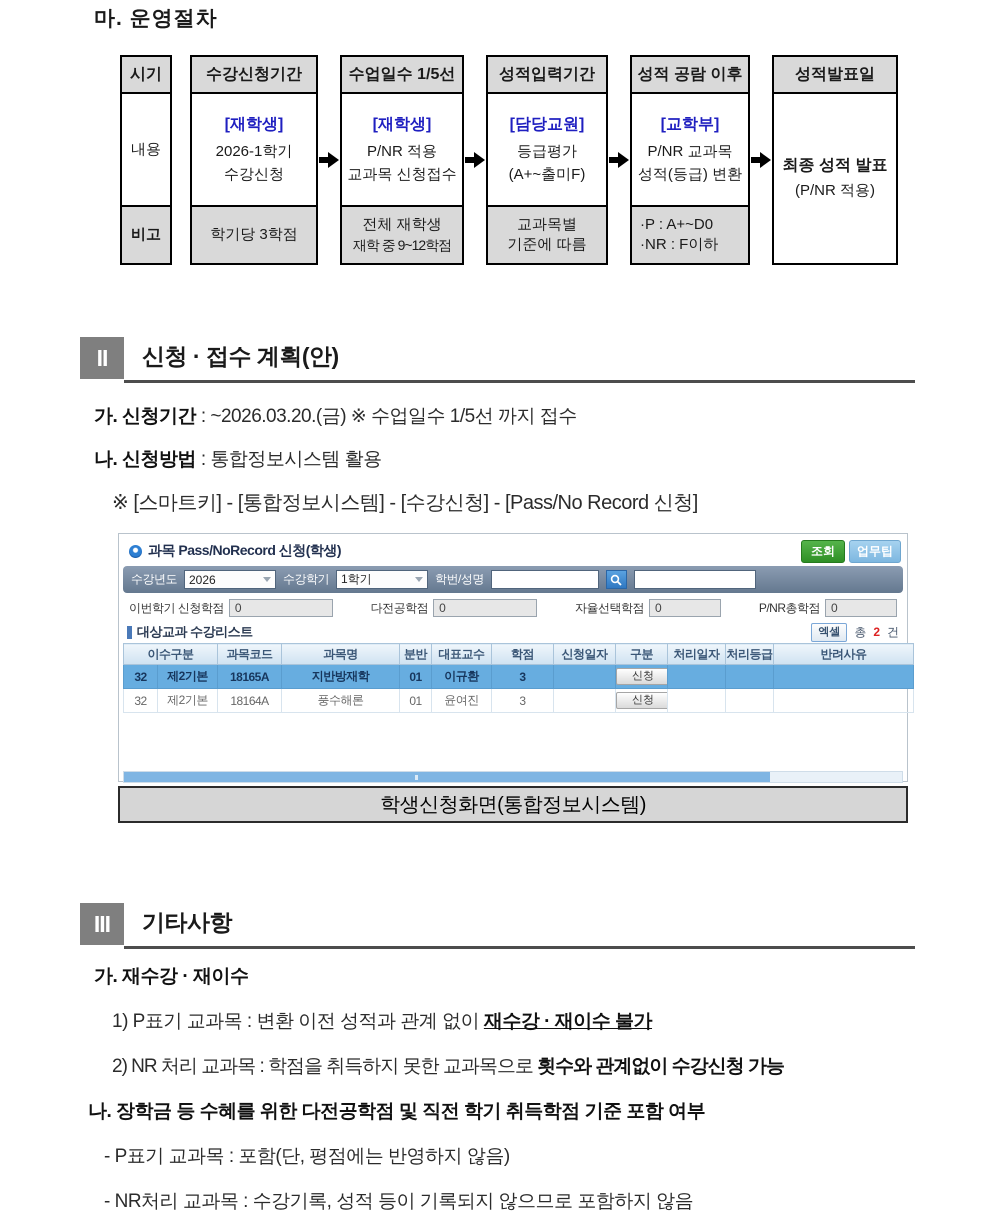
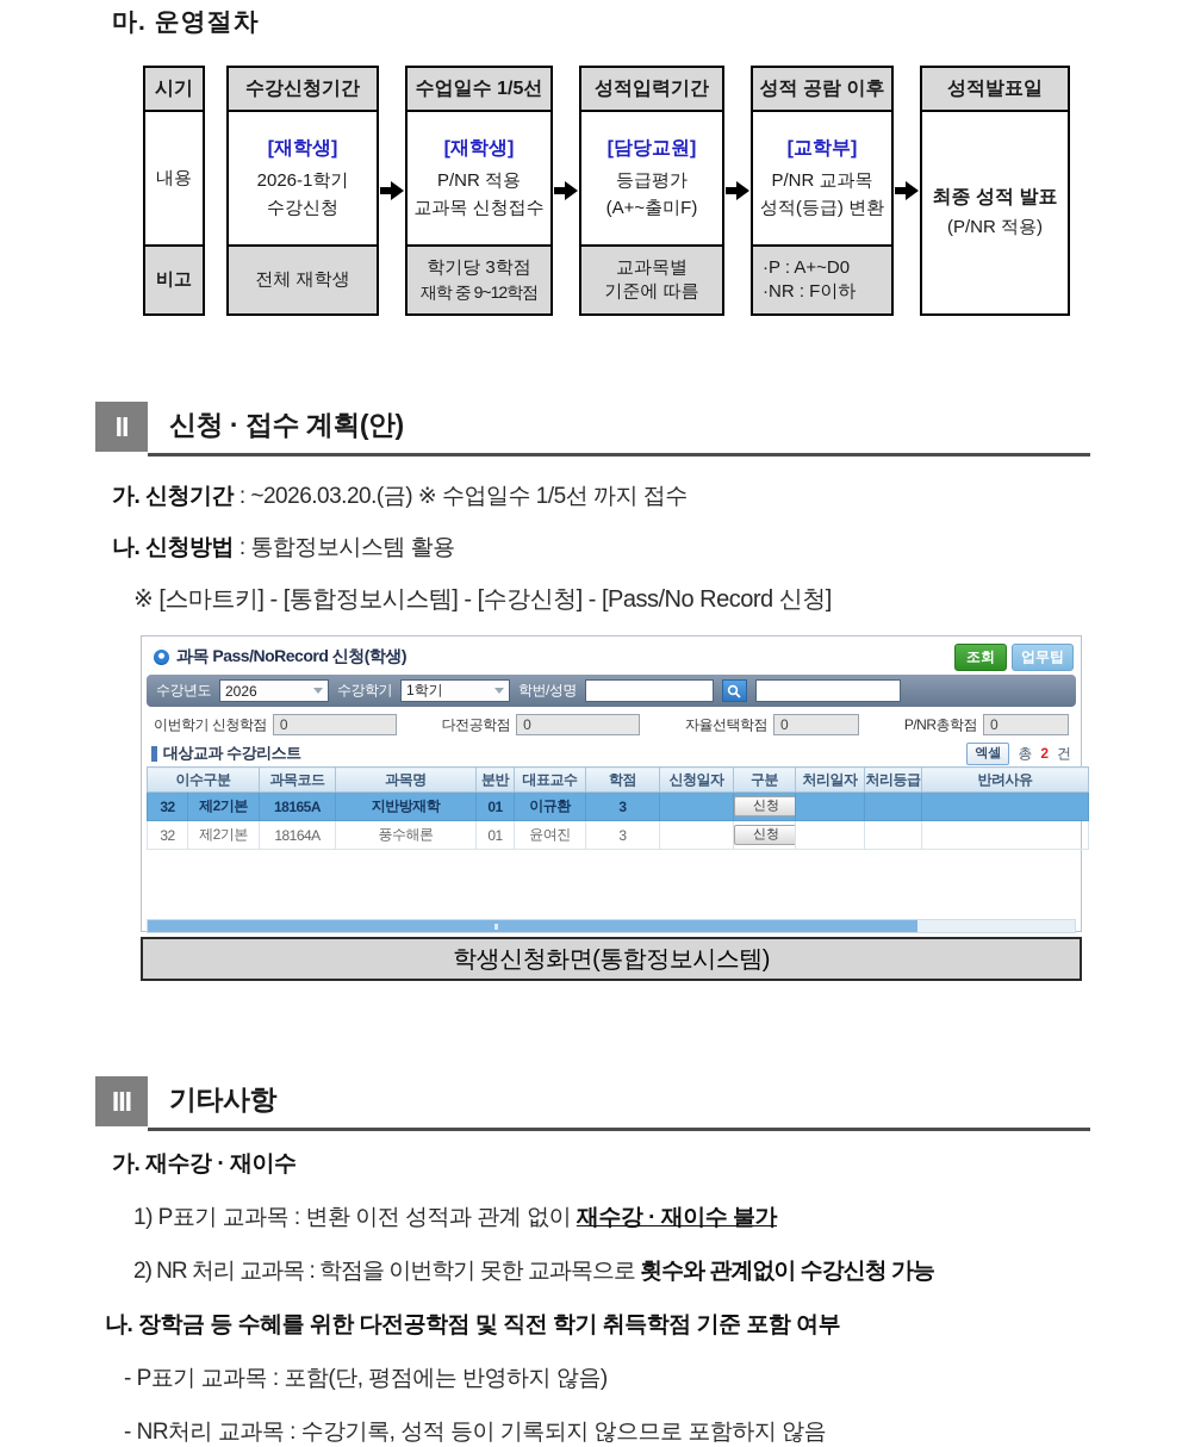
  마. 운영절차
  시기
  내용
  비고
  수강신청기간
  [재학생]
  2026-1학기
  수강신청
- 학기당 3학점
+ 전체 재학생
  수업일수 1/5선
  [재학생]
  P/NR 적용
  교과목 신청접수
- 전체 재학생
+ 학기당 3학점
  재학 중 9~12학점
  성적입력기간
  [담당교원]
  등급평가
  (A+~출미F)
  교과목별
  기준에 따름
  성적 공람 이후
  [교학부]
  P/NR 교과목
  성적(등급) 변환
  ·P : A+~D0
  ·NR : F이하
  성적발표일
  최종 성적 발표
  (P/NR 적용)
  II
  신청 · 접수 계획(안)
  가. 신청기간 : ~2026.03.20.(금) ※ 수업일수 1/5선 까지 접수
  나. 신청방법 : 통합정보시스템 활용
  ※ [스마트키] - [통합정보시스템] - [수강신청] - [Pass/No Record 신청]
  과목 Pass/NoRecord 신청(학생)
  조회
  업무팁
  수강년도
  2026
  수강학기
  1학기
  학번/성명
  이번학기 신청학점
  0
  다전공학점
  0
  자율선택학점
  0
  P/NR총학점
  0
  대상교과 수강리스트
  엑셀
  총
  2
  건
  이수구분	과목코드	과목명	분반	대표교수	학점	신청일자	구분	처리일자	처리등급	반려사유
  32	제2기본	18165A	지반방재학	01	이규환	3		신청
  32	제2기본	18164A	풍수해론	01	윤여진	3		신청
  학생신청화면(통합정보시스템)
  III
  기타사항
  가. 재수강 · 재이수
  1) P표기 교과목 : 변환 이전 성적과 관계 없이 재수강 · 재이수 불가
- 2) NR 처리 교과목 : 학점을 취득하지 못한 교과목으로 횟수와 관계없이 수강신청 가능
+ 2) NR 처리 교과목 : 학점을 이번학기 못한 교과목으로 횟수와 관계없이 수강신청 가능
  나. 장학금 등 수혜를 위한 다전공학점 및 직전 학기 취득학점 기준 포함 여부
  - P표기 교과목 : 포함(단, 평점에는 반영하지 않음)
  - NR처리 교과목 : 수강기록, 성적 등이 기록되지 않으므로 포함하지 않음
